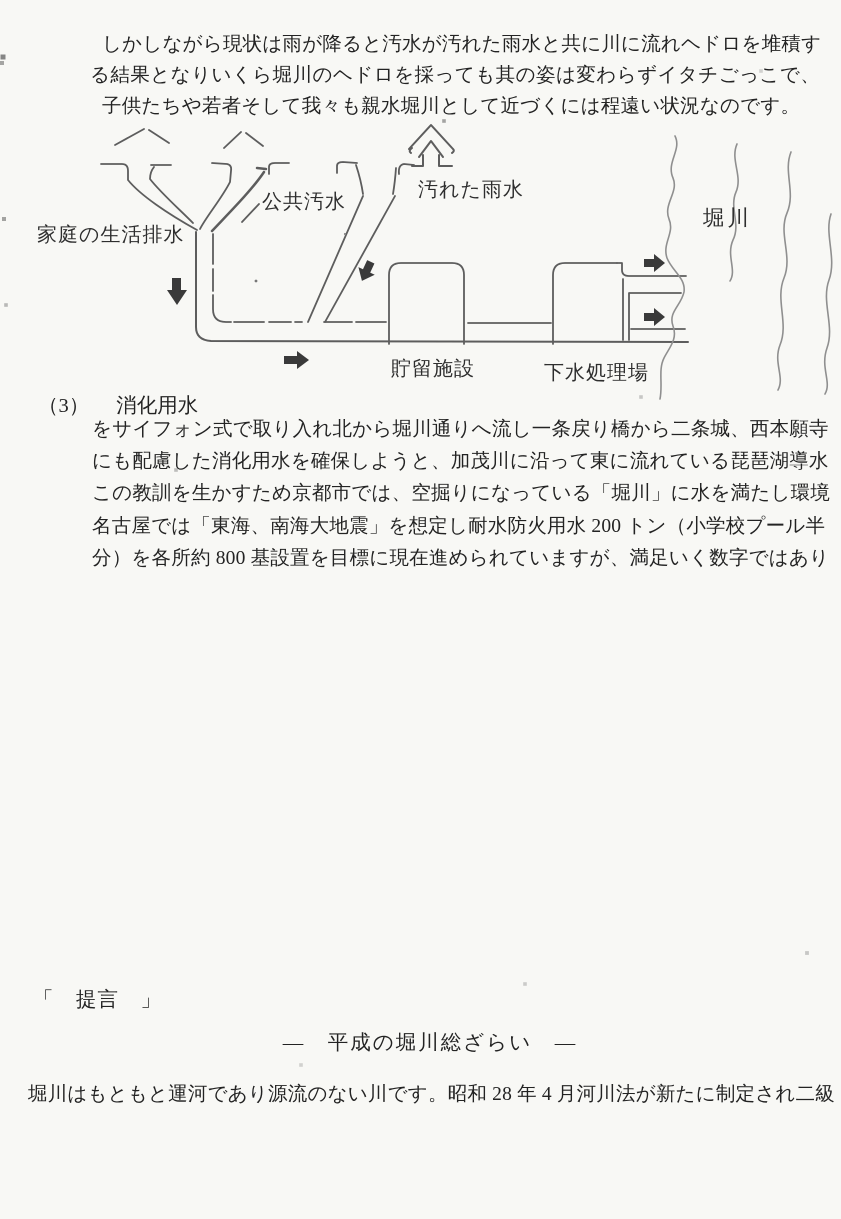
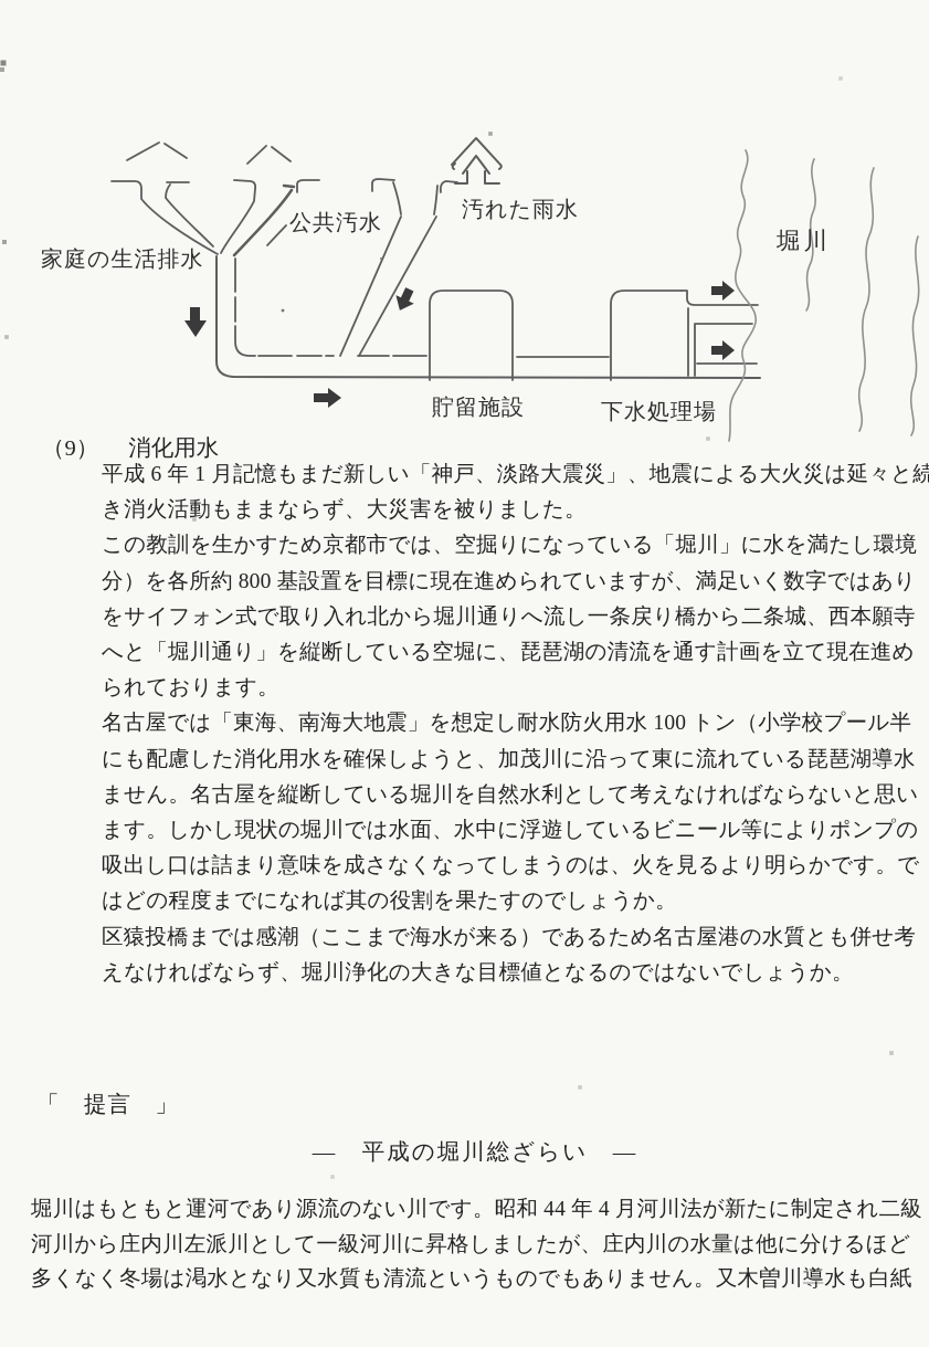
- しかしながら現状は雨が降ると汚水が汚れた雨水と共に川に流れヘドロを堆積す
- る結果となりいくら堀川のヘドロを採っても其の姿は変わらずイタチごっこで、
- 子供たちや若者そして我々も親水堀川として近づくには程遠い状況なのです。
  家庭の生活排水
  公共汚水
  汚れた雨水
  堀川
  貯留施設
  下水処理場
- （3） 消化用水
+ （9） 消化用水
+ 平成 6 年 1 月記憶もまだ新しい「神戸、淡路大震災」、地震による大火災は延々と続
+ き消火活動もままならず、大災害を被りました。
- をサイフォン式で取り入れ北から堀川通りへ流し一条戻り橋から二条城、西本願寺
+ この教訓を生かすため京都市では、空掘りになっている「堀川」に水を満たし環境
- にも配慮した消化用水を確保しようと、加茂川に沿って東に流れている琵琶湖導水
+ 分）を各所約 800 基設置を目標に現在進められていますが、満足いく数字ではあり
- この教訓を生かすため京都市では、空掘りになっている「堀川」に水を満たし環境
+ をサイフォン式で取り入れ北から堀川通りへ流し一条戻り橋から二条城、西本願寺
+ へと「堀川通り」を縦断している空堀に、琵琶湖の清流を通す計画を立て現在進め
+ られております。
- 名古屋では「東海、南海大地震」を想定し耐水防火用水 200 トン（小学校プール半
+ 名古屋では「東海、南海大地震」を想定し耐水防火用水 100 トン（小学校プール半
- 分）を各所約 800 基設置を目標に現在進められていますが、満足いく数字ではあり
+ にも配慮した消化用水を確保しようと、加茂川に沿って東に流れている琵琶湖導水
+ ません。名古屋を縦断している堀川を自然水利として考えなければならないと思い
+ ます。しかし現状の堀川では水面、水中に浮遊しているビニール等によりポンプの
+ 吸出し口は詰まり意味を成さなくなってしまうのは、火を見るより明らかです。で
+ はどの程度までになれば其の役割を果たすのでしょうか。
+ 区猿投橋までは感潮（ここまで海水が来る）であるため名古屋港の水質とも併せ考
+ えなければならず、堀川浄化の大きな目標値となるのではないでしょうか。
  「 提言 」
  ― 平成の堀川総ざらい ―
- 堀川はもともと運河であり源流のない川です。昭和 28 年 4 月河川法が新たに制定され二級
+ 堀川はもともと運河であり源流のない川です。昭和 44 年 4 月河川法が新たに制定され二級
+ 河川から庄内川左派川として一級河川に昇格しましたが、庄内川の水量は他に分けるほど
+ 多くなく冬場は渇水となり又水質も清流というものでもありません。又木曽川導水も白紙
